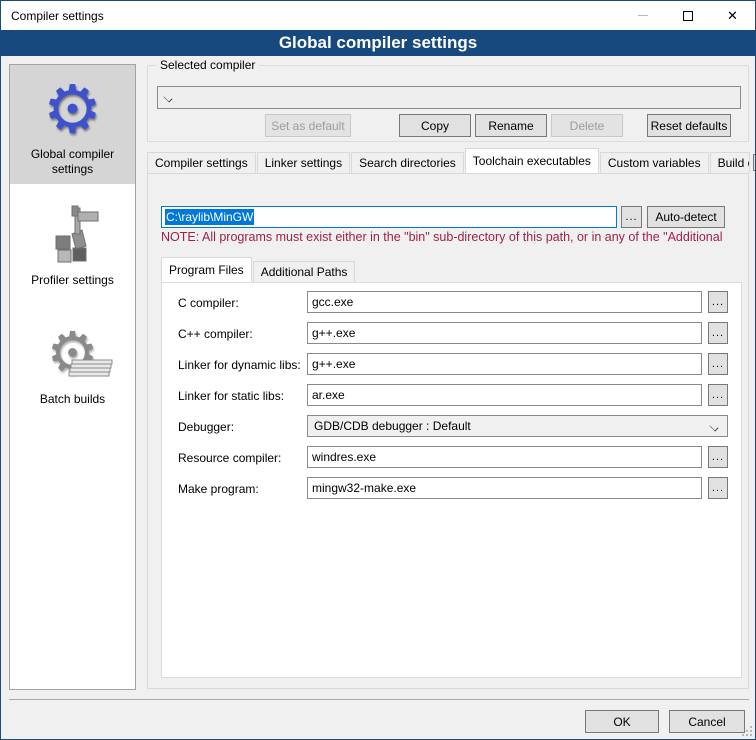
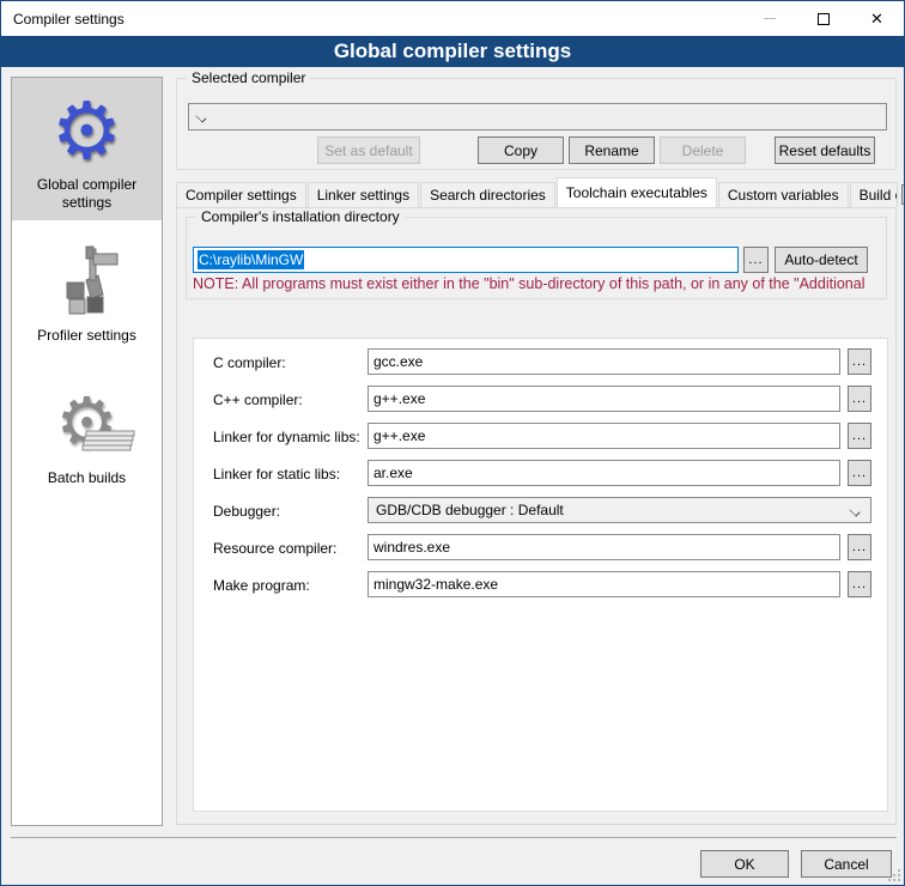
  Compiler settings
  ✕
  Global compiler settings
  ⚙
  Global compiler settings
  Profiler settings
  ⚙
  Batch builds
  Selected compiler
  Set as default
  Copy
  Rename
  Delete
  Reset defaults
  Compiler settings
  Linker settings
  Search directories
  Toolchain executables
  Custom variables
+ Compiler's installation directory
  C:\raylib\MinGW
  ...
  Auto-detect
  NOTE: All programs must exist either in the "bin" sub-directory of this path, or in any of the "Additional
- Program Files
- Additional Paths
  C compiler:
  gcc.exe
  ...
  C++ compiler:
  g++.exe
  ...
  Linker for dynamic libs:
  g++.exe
  ...
  Linker for static libs:
  ar.exe
  ...
  Debugger:
  GDB/CDB debugger : Default
  Resource compiler:
  windres.exe
  ...
  Make program:
  mingw32-make.exe
  ...
  OK
  Cancel
